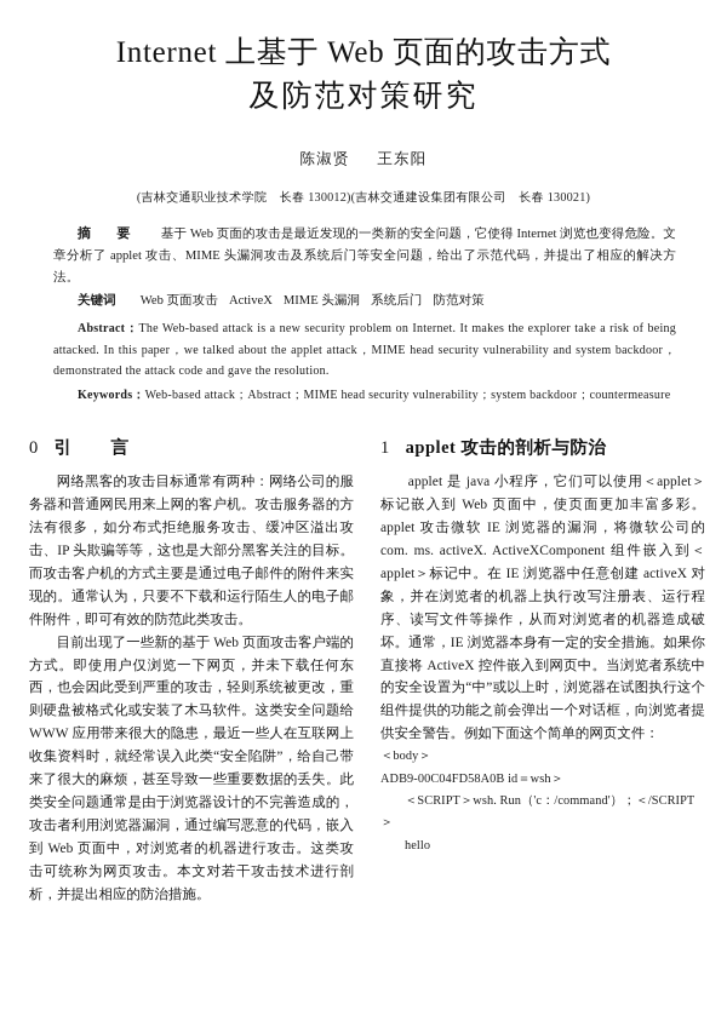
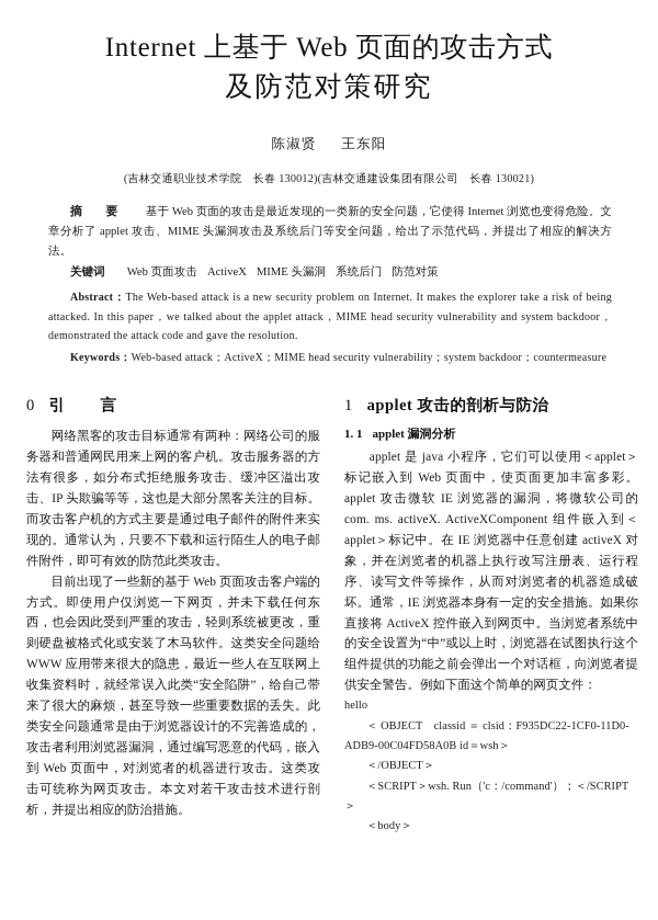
  Internet 上基于 Web 页面的攻击方式
  及防范对策研究
  陈淑贤 王东阳
  (吉林交通职业技术学院 长春 130012)(吉林交通建设集团有限公司 长春 130021)
  摘 要 基于 Web 页面的攻击是最近发现的一类新的安全问题，它使得 Internet 浏览也变得危险。文章分析了 applet 攻击、MIME 头漏洞攻击及系统后门等安全问题，给出了示范代码，并提出了相应的解决方法。
  关键词 Web 页面攻击 ActiveX MIME 头漏洞 系统后门 防范对策
  Abstract：The Web-based attack is a new security problem on Internet. It makes the explorer take a risk of being attacked. In this paper，we talked about the applet attack，MIME head security vulnerability and system backdoor，demonstrated the attack code and gave the resolution.
- Keywords：Web-based attack；Abstract；MIME head security vulnerability；system backdoor；countermeasure
+ Keywords：Web-based attack；ActiveX；MIME head security vulnerability；system backdoor；countermeasure
  0
  引 言
  网络黑客的攻击目标通常有两种：网络公司的服务器和普通网民用来上网的客户机。攻击服务器的方法有很多，如分布式拒绝服务攻击、缓冲区溢出攻击、IP 头欺骗等等，这也是大部分黑客关注的目标。而攻击客户机的方式主要是通过电子邮件的附件来实现的。通常认为，只要不下载和运行陌生人的电子邮件附件，即可有效的防范此类攻击。
  目前出现了一些新的基于 Web 页面攻击客户端的方式。即使用户仅浏览一下网页，并未下载任何东西，也会因此受到严重的攻击，轻则系统被更改，重则硬盘被格式化或安装了木马软件。这类安全问题给 WWW 应用带来很大的隐患，最近一些人在互联网上收集资料时，就经常误入此类“安全陷阱”，给自己带来了很大的麻烦，甚至导致一些重要数据的丢失。此类安全问题通常是由于浏览器设计的不完善造成的，攻击者利用浏览器漏洞，通过编写恶意的代码，嵌入到 Web 页面中，对浏览者的机器进行攻击。这类攻击可统称为网页攻击。本文对若干攻击技术进行剖析，并提出相应的防治措施。
  1
  applet 攻击的剖析与防治
+ 1. 1
+ applet 漏洞分析
  applet 是 java 小程序，它们可以使用＜applet＞标记嵌入到 Web 页面中，使页面更加丰富多彩。applet 攻击微软 IE 浏览器的漏洞，将微软公司的 com. ms. activeX. ActiveXComponent 组件嵌入到＜applet＞标记中。在 IE 浏览器中任意创建 activeX 对象，并在浏览者的机器上执行改写注册表、运行程序、读写文件等操作，从而对浏览者的机器造成破坏。通常，IE 浏览器本身有一定的安全措施。如果你直接将 ActiveX 控件嵌入到网页中。当浏览者系统中的安全设置为“中”或以上时，浏览器在试图执行这个组件提供的功能之前会弹出一个对话框，向浏览者提供安全警告。例如下面这个简单的网页文件：
- ＜body＞
+ hello
+ ＜ OBJECT classid ＝ clsid：F935DC22-1CF0-11D0-
  ADB9-00C04FD58A0B id＝wsh＞
+ ＜/OBJECT＞
  ＜SCRIPT＞wsh. Run（'c：/command'）；＜/SCRIPT
  ＞
- hello
+ ＜body＞
